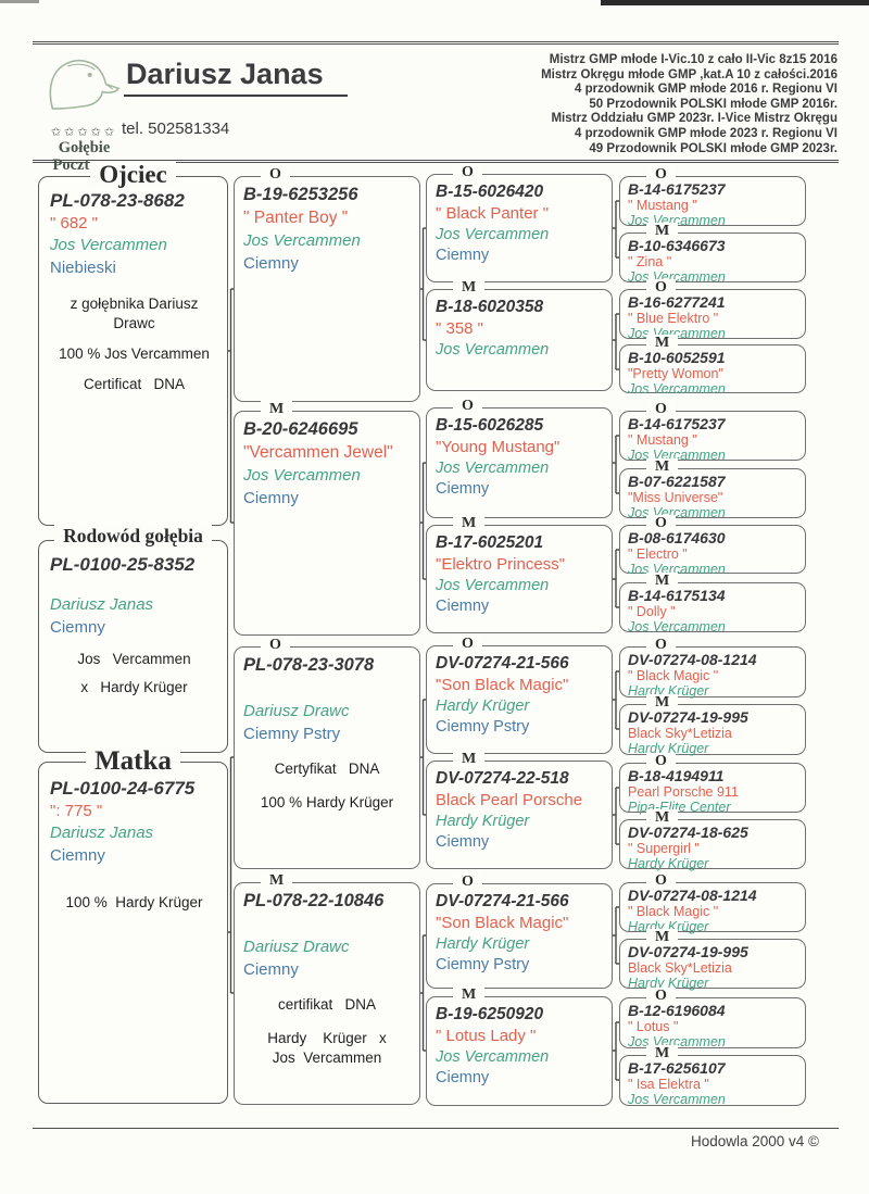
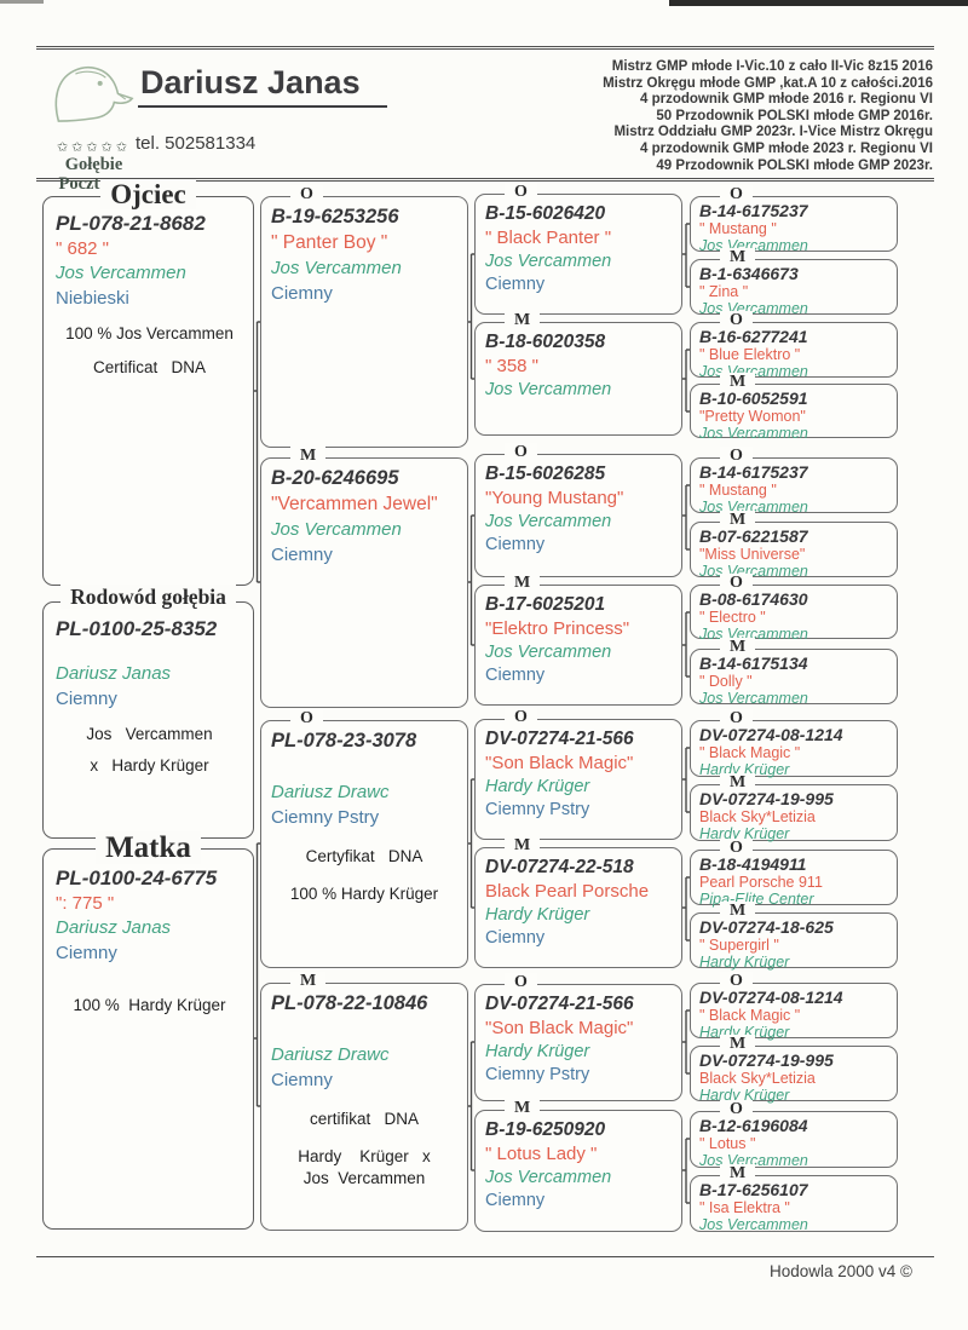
  ✩✩✩✩✩
  Gołębie
  Dariusz Janas
  tel. 502581334
  Mistrz GMP młode I-Vic.10 z cało II-Vic 8z15 2016
  Mistrz Okręgu młode GMP ,kat.A 10 z całości.2016
  4 przodownik GMP młode 2016 r. Regionu VI
  50 Przodownik POLSKI młode GMP 2016r.
  Mistrz Oddziału GMP 2023r. I-Vice Mistrz Okręgu
  4 przodownik GMP młode 2023 r. Regionu VI
  49 Przodownik POLSKI młode GMP 2023r.
  Ojciec
- PL-078-23-8682
+ PL-078-21-8682
  " 682 "
  Jos Vercammen
  Niebieski
- z gołębnika Dariusz Drawc
  100 % Jos Vercammen
  Certificat DNA
  Rodowód gołębia
  PL-0100-25-8352
  Dariusz Janas
  Ciemny
  Jos Vercammen
  x Hardy Krüger
  Matka
  PL-0100-24-6775
  ": 775 "
  Dariusz Janas
  Ciemny
  100 % Hardy Krüger
  O
  B-19-6253256
  " Panter Boy "
  Jos Vercammen
  Ciemny
  M
  B-20-6246695
  "Vercammen Jewel"
  Jos Vercammen
  Ciemny
  O
  PL-078-23-3078
  Dariusz Drawc
  Ciemny Pstry
  Certyfikat DNA
  100 % Hardy Krüger
  M
  PL-078-22-10846
  Dariusz Drawc
  Ciemny
  certifikat DNA
  Hardy Krüger x
  Jos Vercammen
  O
  B-15-6026420
  " Black Panter "
  Jos Vercammen
  Ciemny
  M
  B-18-6020358
  " 358 "
  Jos Vercammen
  O
  B-15-6026285
  "Young Mustang"
  Jos Vercammen
  Ciemny
  M
  B-17-6025201
  "Elektro Princess"
  Jos Vercammen
  Ciemny
  O
  DV-07274-21-566
  "Son Black Magic"
  Hardy Krüger
  Ciemny Pstry
  M
  DV-07274-22-518
  Black Pearl Porsche
  Hardy Krüger
  Ciemny
  O
  DV-07274-21-566
  "Son Black Magic"
  Hardy Krüger
  Ciemny Pstry
  M
  B-19-6250920
  " Lotus Lady "
  Jos Vercammen
  Ciemny
  O
  B-14-6175237
  " Mustang "
  Jos Vercammen
  M
- B-10-6346673
+ B-1-6346673
  " Zina "
  Jos Vercammen
  O
  B-16-6277241
  " Blue Elektro "
  Jos Vercammen
  M
  B-10-6052591
  "Pretty Womon"
  Jos Vercammen
  O
  B-14-6175237
  " Mustang "
  Jos Vercammen
  M
  B-07-6221587
  "Miss Universe"
  Jos Vercammen
  O
  B-08-6174630
  " Electro "
  Jos Vercammen
  M
  B-14-6175134
  " Dolly "
  Jos Vercammen
  O
  DV-07274-08-1214
  " Black Magic "
  Hardy Krüger
  M
  DV-07274-19-995
  Black Sky*Letizia
  Hardy Krüger
  O
  B-18-4194911
  Pearl Porsche 911
  Pipa-Elite Center
  M
  DV-07274-18-625
  " Supergirl "
  Hardy Krüger
  O
  DV-07274-08-1214
  " Black Magic "
  Hardy Krüger
  M
  DV-07274-19-995
  Black Sky*Letizia
  Hardy Krüger
  O
  B-12-6196084
  " Lotus "
  Jos Vercammen
  M
  B-17-6256107
  " Isa Elektra "
  Jos Vercammen
  Hodowla 2000 v4 ©
